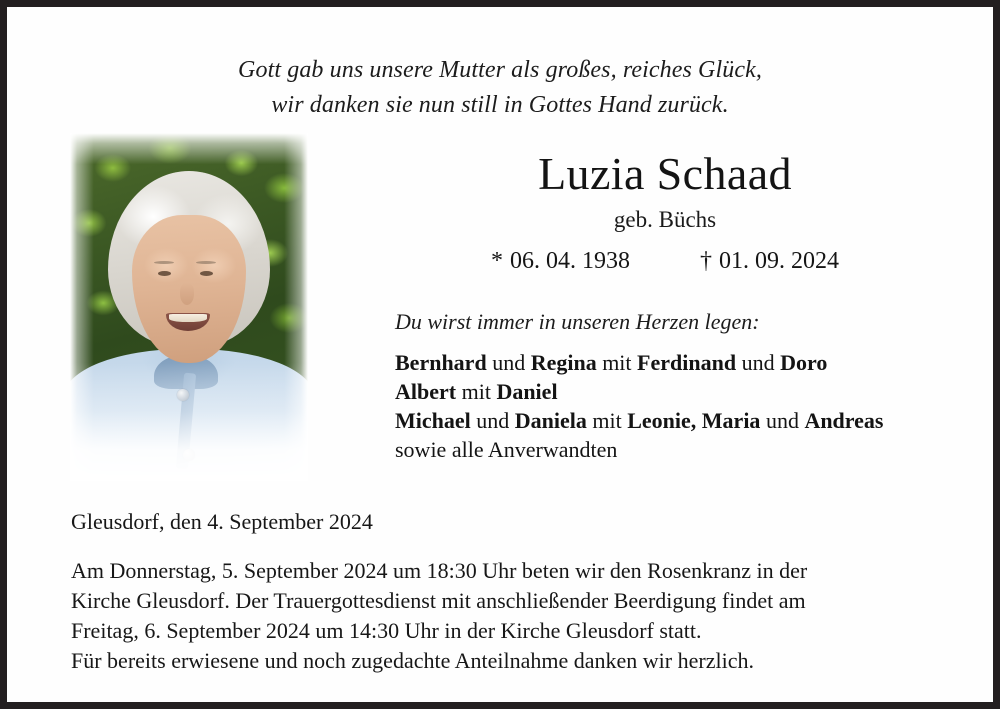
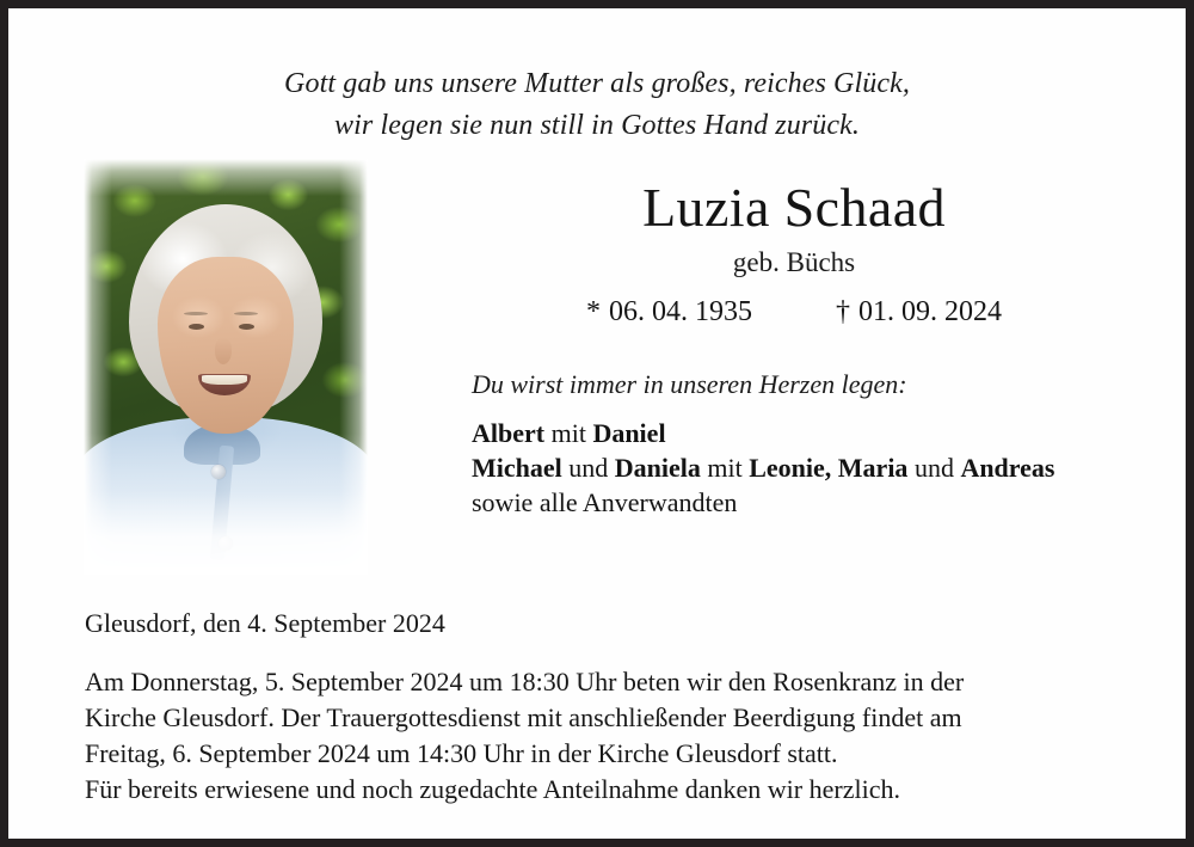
  Gott gab uns unsere Mutter als großes, reiches Glück,
- wir danken sie nun still in Gottes Hand zurück.
+ wir legen sie nun still in Gottes Hand zurück.
  Luzia Schaad
  geb. Büchs
- * 06. 04. 1938
+ * 06. 04. 1935
  † 01. 09. 2024
  Du wirst immer in unseren Herzen legen:
- Bernhard und Regina mit Ferdinand und Doro
  Albert mit Daniel
  Michael und Daniela mit Leonie, Maria und Andreas
  sowie alle Anverwandten
  Gleusdorf, den 4. September 2024
  Am Donnerstag, 5. September 2024 um 18:30 Uhr beten wir den Rosenkranz in der
  Kirche Gleusdorf. Der Trauergottesdienst mit anschließender Beerdigung findet am
  Freitag, 6. September 2024 um 14:30 Uhr in der Kirche Gleusdorf statt.
  Für bereits erwiesene und noch zugedachte Anteilnahme danken wir herzlich.
